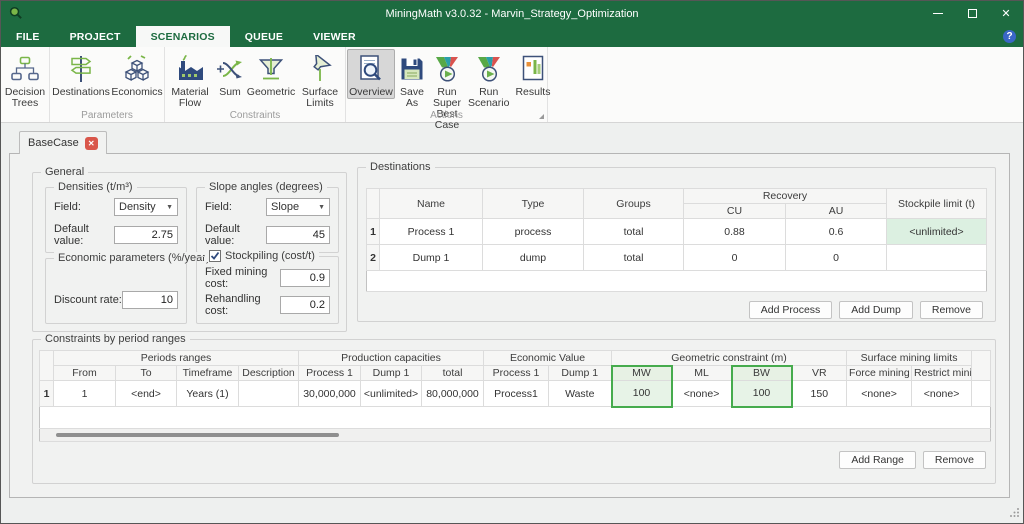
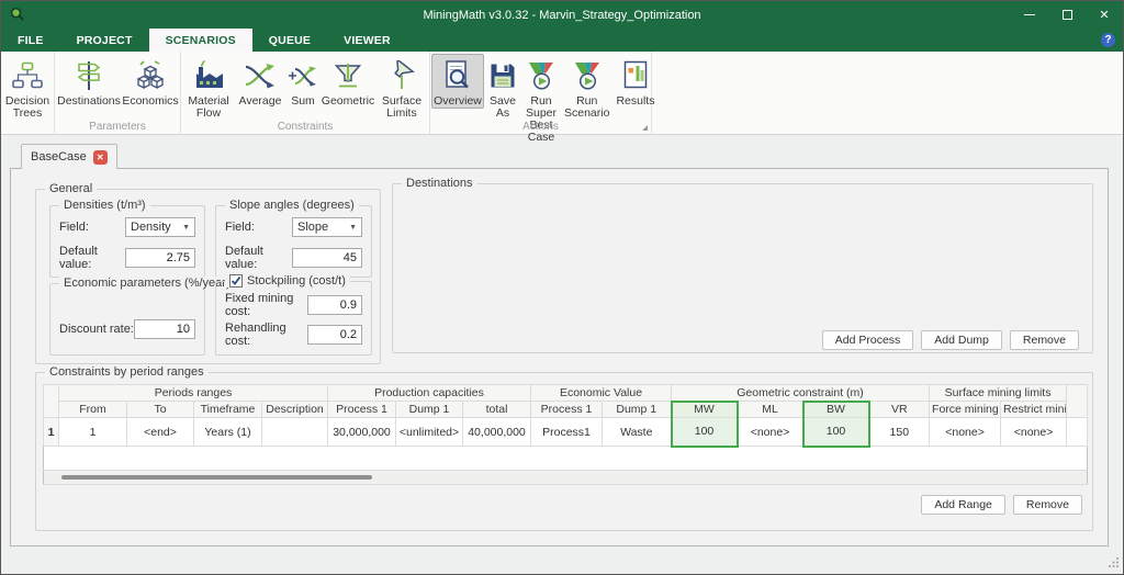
  MiningMath v3.0.32 - Marvin_Strategy_Optimization
  ✕
  FILE
  PROJECT
  SCENARIOS
  QUEUE
  VIEWER
  ?
  Decision Trees
  Destinations
  Economics
  Parameters
  Material Flow
+ Average
  Sum
  Geometric
  Surface Limits
  Constraints
  Overview
  Save As
  Run Super Best Case
  Run Scenario
  Results
  Actions
  BaseCase
  ✕
  General
  Densities (t/m³)
  Field:
  Density
  Default value:
  2.75
  Slope angles (degrees)
  Field:
  Slope
  Default value:
  45
  Economic parameters (%/yea
  Discount rate:
  10
  Stockpiling (cost/t)
  Fixed mining cost:
  0.9
  Rehandling cost:
  0.2
  Destinations
- 	Name	Type	Groups	Recovery	Stockpile limit (t)
- CU	AU
- 1	Process 1	process	total	0.88	0.6	<unlimited>
- 2	Dump 1	dump	total	0	0
  Add Process
  Add Dump
  Remove
  Constraints by period ranges
  	Periods ranges	Production capacities	Economic Value	Geometric constraint (m)	Surface mining limits
  From	To	Timeframe	Description	Process 1	Dump 1	total	Process 1	Dump 1	MW	ML	BW	VR	Force mining	Restrict mini
- 1	1	<end>	Years (1)		30,000,000	<unlimited>	80,000,000	Process1	Waste	100	<none>	100	150	<none>	<none>
+ 1	1	<end>	Years (1)		30,000,000	<unlimited>	40,000,000	Process1	Waste	100	<none>	100	150	<none>	<none>
  Add Range
  Remove
